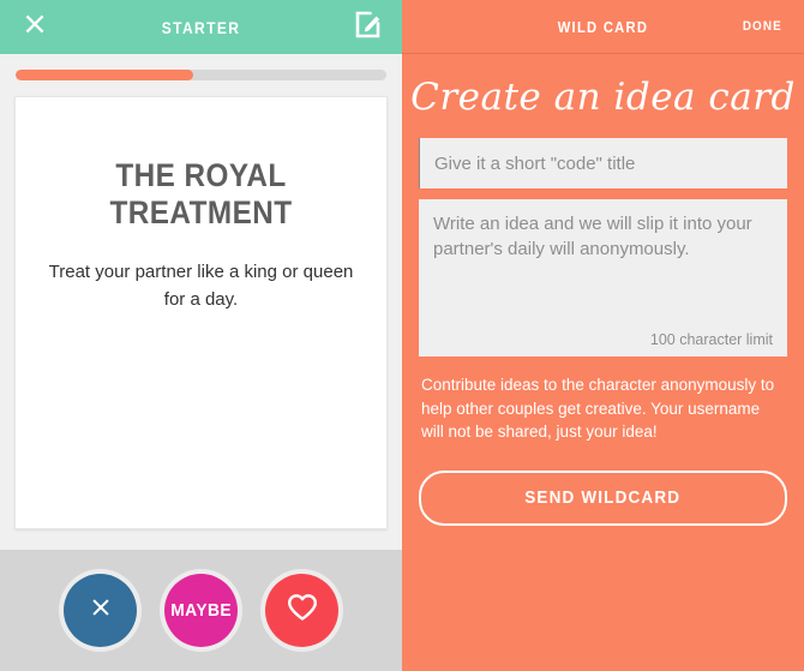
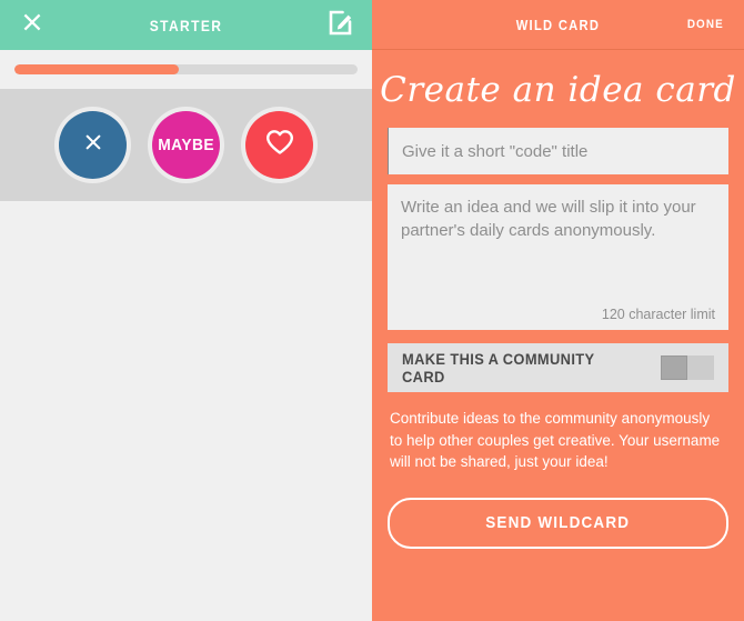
  STARTER
- THE ROYAL TREATMENT
- Treat your partner like a king or queen for a day.
  MAYBE
  WILD CARD
  DONE
  Create an idea card
  Give it a short "code" title
- Write an idea and we will slip it into your partner's daily will anonymously.
+ Write an idea and we will slip it into your partner's daily cards anonymously.
- 100 character limit
+ 120 character limit
+ MAKE THIS A COMMUNITY CARD
- Contribute ideas to the character anonymously to help other couples get creative. Your username will not be shared, just your idea!
+ Contribute ideas to the community anonymously to help other couples get creative. Your username will not be shared, just your idea!
  SEND WILDCARD
